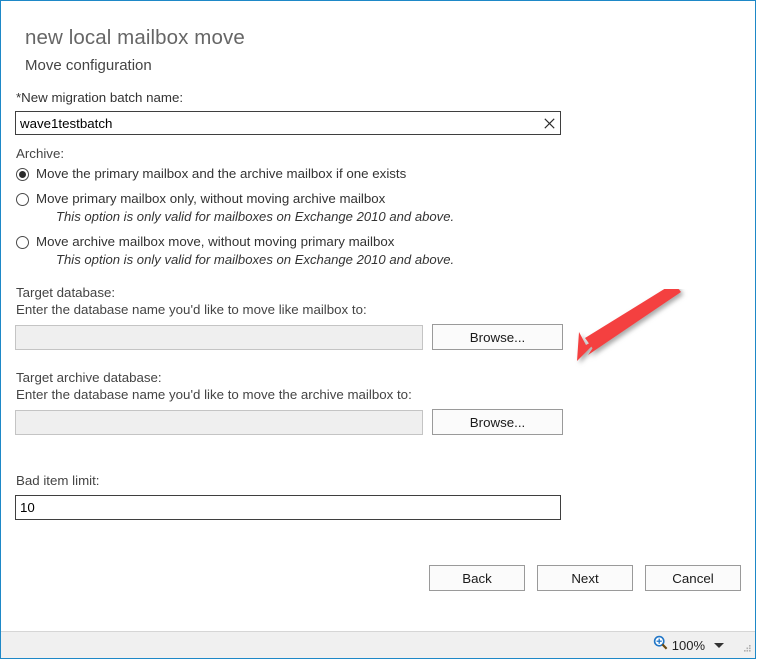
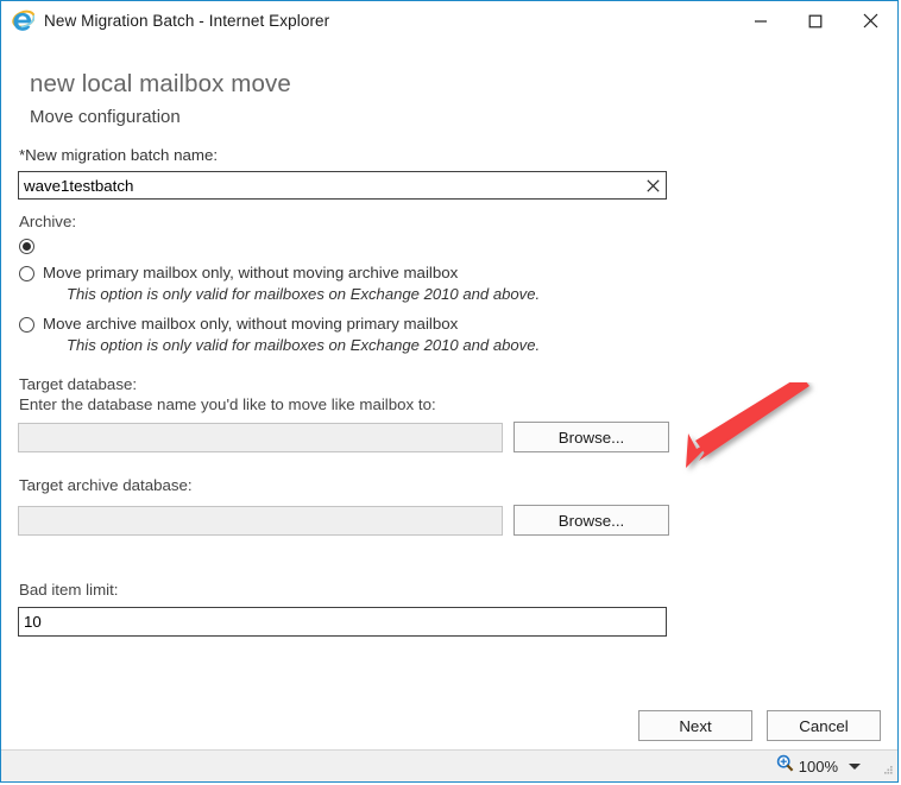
+ New Migration Batch - Internet Explorer
  new local mailbox move
  Move configuration
  *New migration batch name:
  wave1testbatch
  Archive:
- Move the primary mailbox and the archive mailbox if one exists
  Move primary mailbox only, without moving archive mailbox
  This option is only valid for mailboxes on Exchange 2010 and above.
- Move archive mailbox move, without moving primary mailbox
+ Move archive mailbox only, without moving primary mailbox
  This option is only valid for mailboxes on Exchange 2010 and above.
  Target database:
  Enter the database name you'd like to move like mailbox to:
  Browse...
  Target archive database:
- Enter the database name you'd like to move the archive mailbox to:
  Browse...
  Bad item limit:
  10
- Back
  Next
  Cancel
  100%
